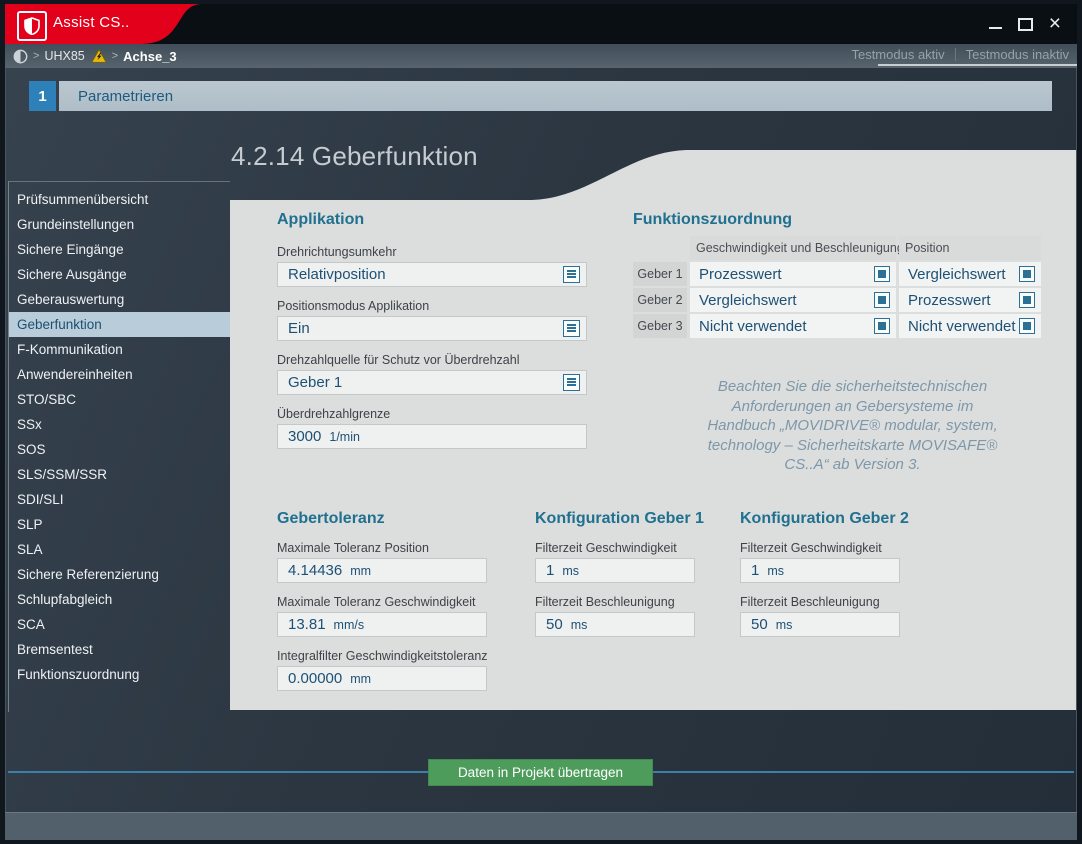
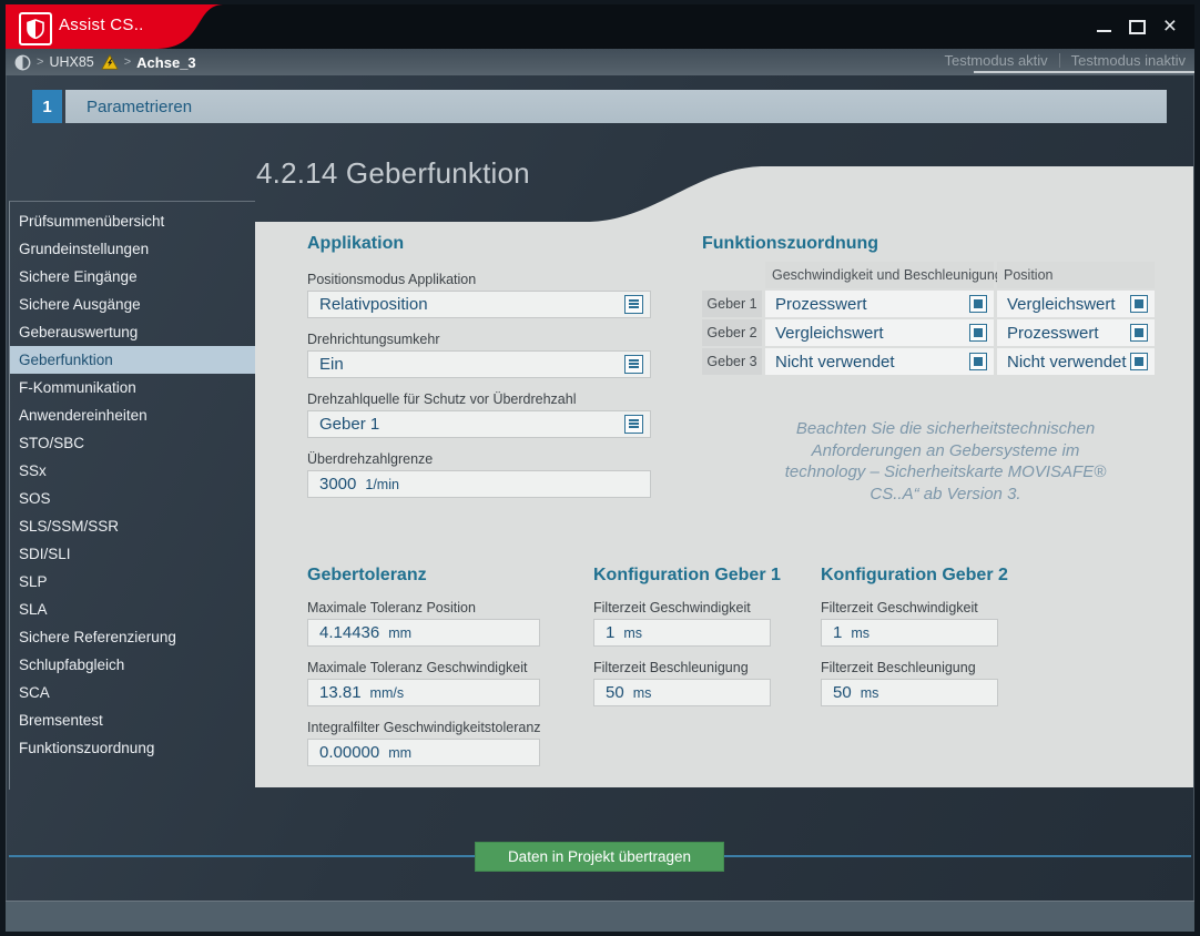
  Assist CS..
  ×
  >
  UHX85
  >
  Achse_3
  Testmodus aktiv
  Testmodus inaktiv
  1
  Parametrieren
  Prüfsummenübersicht
  Grundeinstellungen
  Sichere Eingänge
  Sichere Ausgänge
  Geberauswertung
  Geberfunktion
  F-Kommunikation
  Anwendereinheiten
  STO/SBC
  SSx
  SOS
  SLS/SSM/SSR
  SDI/SLI
  SLP
  SLA
  Sichere Referenzierung
  Schlupfabgleich
  SCA
  Bremsentest
  Funktionszuordnung
  4.2.14 Geberfunktion
  Applikation
- Drehrichtungsumkehr
+ Positionsmodus Applikation
  Relativposition
- Positionsmodus Applikation
+ Drehrichtungsumkehr
  Ein
  Drehzahlquelle für Schutz vor Überdrehzahl
  Geber 1
  Überdrehzahlgrenze
  3000
  1/min
  Funktionszuordnung
  Geschwindigkeit und Beschleunigun
  Position
  Geber 1
  Prozesswert
  Vergleichswert
  Geber 2
  Vergleichswert
  Prozesswert
  Geber 3
  Nicht verwendet
  Nicht verwendet
  Beachten Sie die sicherheitstechnischen
  Anforderungen an Gebersysteme im
- Handbuch „MOVIDRIVE® modular, system,
  technology – Sicherheitskarte MOVISAFE®
  CS..A“ ab Version 3.
  Gebertoleranz
  Maximale Toleranz Position
  4.14436
  mm
  Maximale Toleranz Geschwindigkeit
  13.81
  mm/s
  Integralfilter Geschwindigkeitstoleranz
  0.00000
  mm
  Konfiguration Geber 1
  Filterzeit Geschwindigkeit
  1
  ms
  Filterzeit Beschleunigung
  50
  ms
  Konfiguration Geber 2
  Filterzeit Geschwindigkeit
  1
  ms
  Filterzeit Beschleunigung
  50
  ms
  Daten in Projekt übertragen
